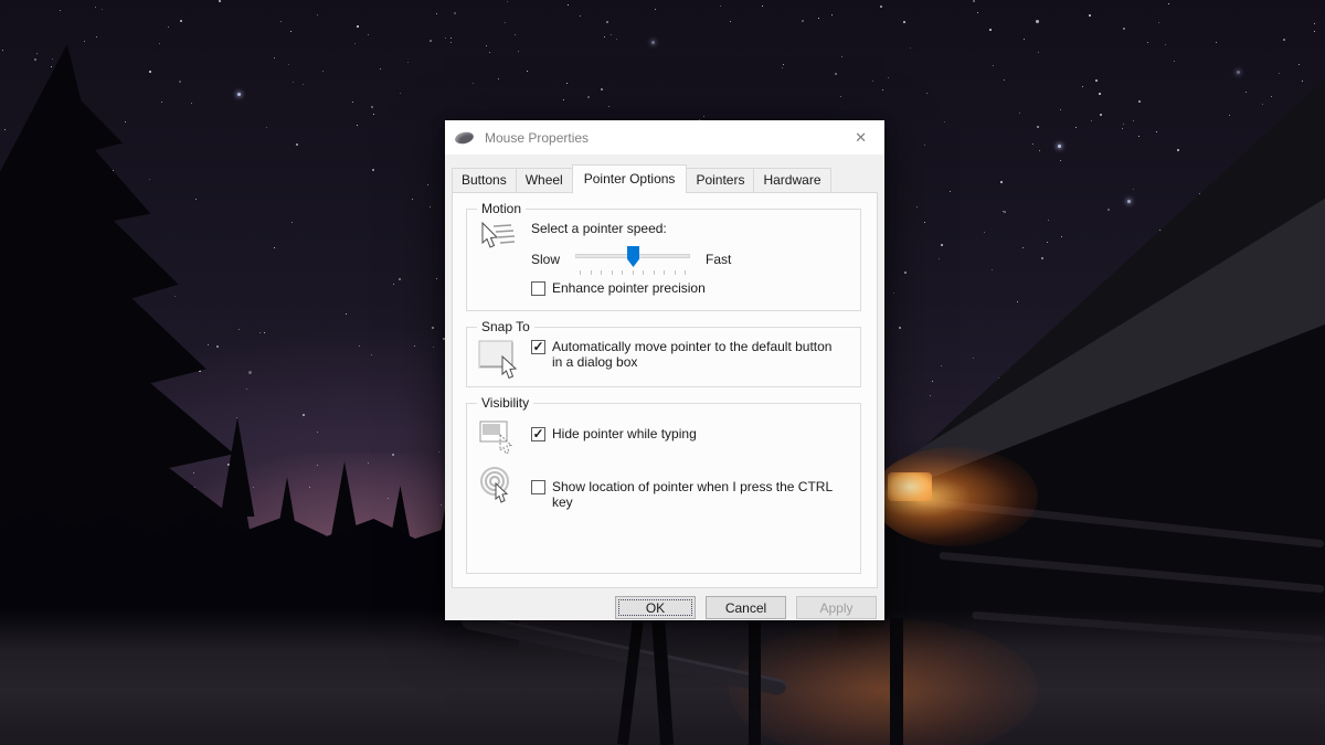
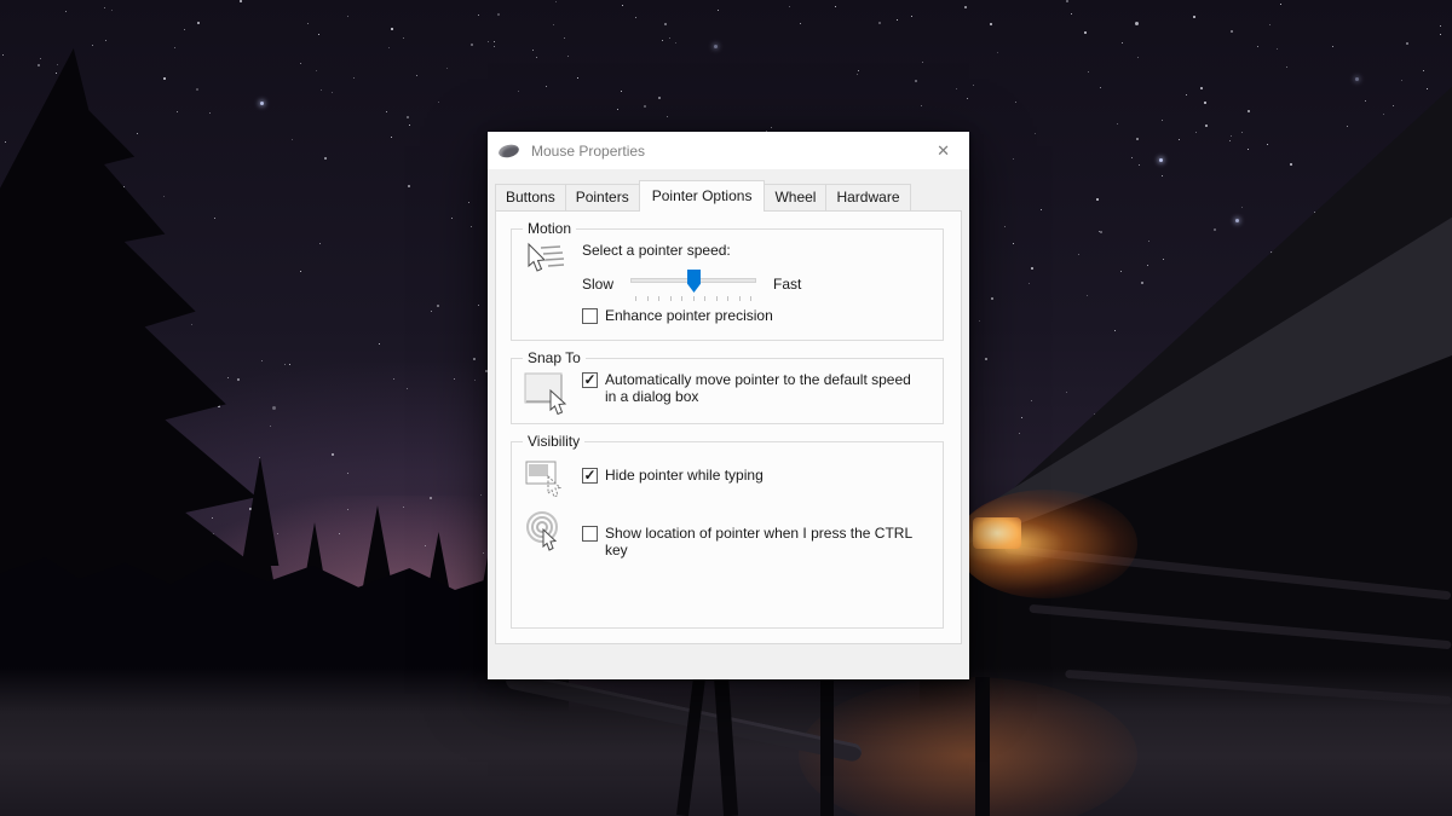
  Mouse Properties
  ✕
  Buttons
- Wheel
+ Pointers
  Pointer Options
- Pointers
+ Wheel
  Hardware
  Motion
  Select a pointer speed:
  Slow
  Fast
  Enhance pointer precision
  Snap To
  ✓
- Automatically move pointer to the default button in a dialog box
+ Automatically move pointer to the default speed in a dialog box
  Visibility
  ✓
  Hide pointer while typing
  Show location of pointer when I press the CTRL key
- OK
- Cancel
- Apply
